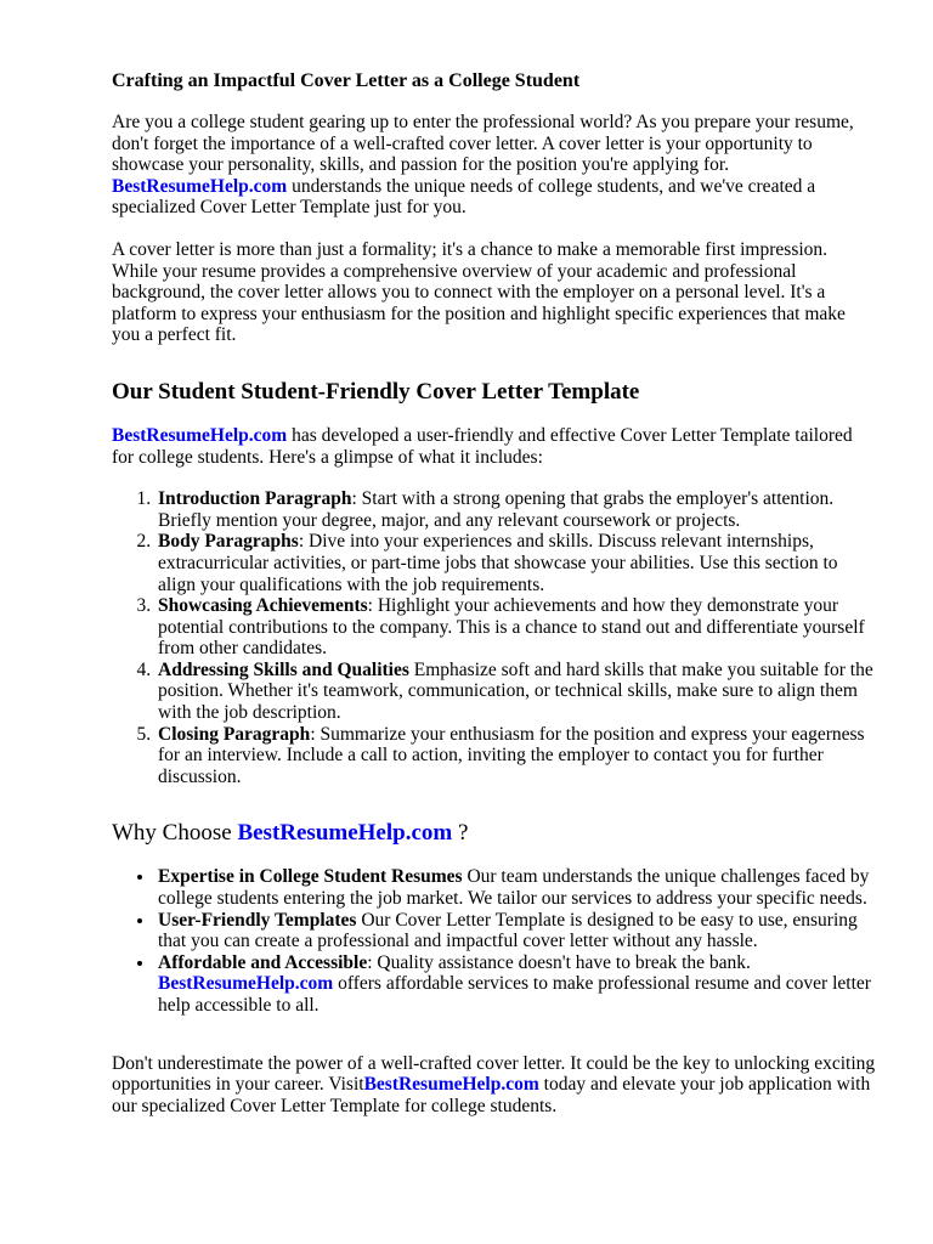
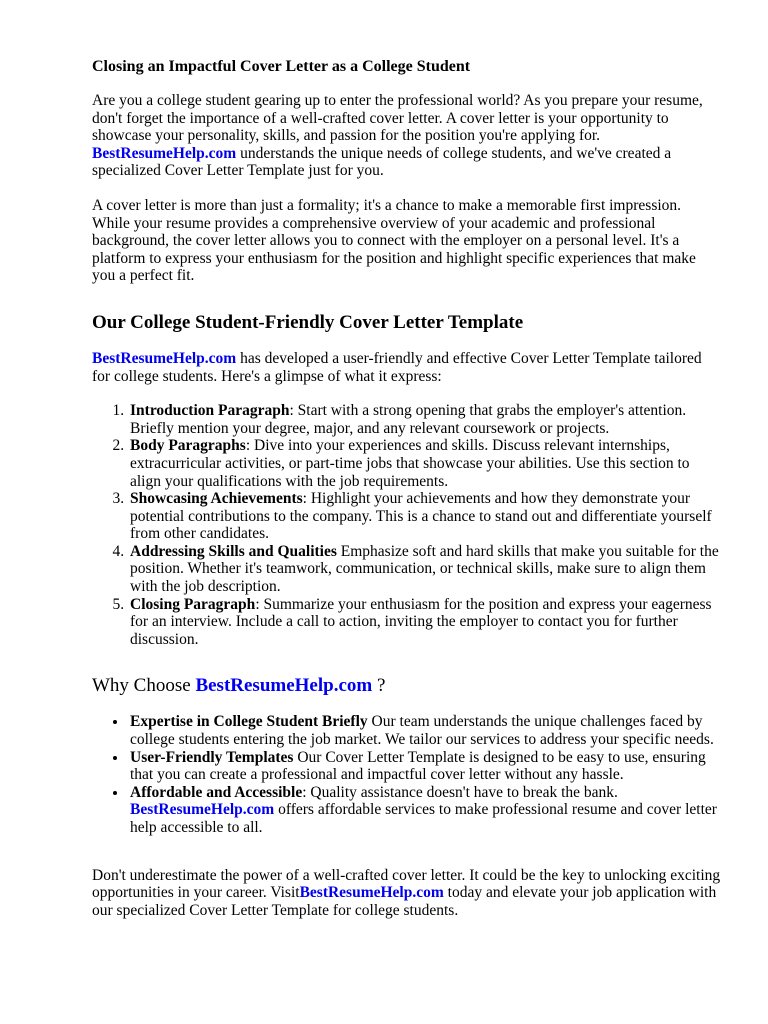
- Crafting an Impactful Cover Letter as a College Student
+ Closing an Impactful Cover Letter as a College Student
  Are you a college student gearing up to enter the professional world? As you prepare your resume, don't forget the importance of a well-crafted cover letter. A cover letter is your opportunity to showcase your personality, skills, and passion for the position you're applying for. BestResumeHelp.com understands the unique needs of college students, and we've created a specialized Cover Letter Template just for you.
  A cover letter is more than just a formality; it's a chance to make a memorable first impression. While your resume provides a comprehensive overview of your academic and professional background, the cover letter allows you to connect with the employer on a personal level. It's a platform to express your enthusiasm for the position and highlight specific experiences that make you a perfect fit.
- Our Student Student-Friendly Cover Letter Template
+ Our College Student-Friendly Cover Letter Template
- BestResumeHelp.com has developed a user-friendly and effective Cover Letter Template tailored for college students. Here's a glimpse of what it includes:
+ BestResumeHelp.com has developed a user-friendly and effective Cover Letter Template tailored for college students. Here's a glimpse of what it express:
  Introduction Paragraph: Start with a strong opening that grabs the employer's attention. Briefly mention your degree, major, and any relevant coursework or projects.
  Body Paragraphs: Dive into your experiences and skills. Discuss relevant internships, extracurricular activities, or part-time jobs that showcase your abilities. Use this section to align your qualifications with the job requirements.
  Showcasing Achievements: Highlight your achievements and how they demonstrate your potential contributions to the company. This is a chance to stand out and differentiate yourself from other candidates.
  Addressing Skills and Qualities Emphasize soft and hard skills that make you suitable for the position. Whether it's teamwork, communication, or technical skills, make sure to align them with the job description.
  Closing Paragraph: Summarize your enthusiasm for the position and express your eagerness for an interview. Include a call to action, inviting the employer to contact you for further discussion.
  Why Choose BestResumeHelp.com ?
- Expertise in College Student Resumes Our team understands the unique challenges faced by college students entering the job market. We tailor our services to address your specific needs.
+ Expertise in College Student Briefly Our team understands the unique challenges faced by college students entering the job market. We tailor our services to address your specific needs.
  User-Friendly Templates Our Cover Letter Template is designed to be easy to use, ensuring that you can create a professional and impactful cover letter without any hassle.
  Affordable and Accessible: Quality assistance doesn't have to break the bank. BestResumeHelp.com offers affordable services to make professional resume and cover letter help accessible to all.
  Don't underestimate the power of a well-crafted cover letter. It could be the key to unlocking exciting opportunities in your career. VisitBestResumeHelp.com today and elevate your job application with our specialized Cover Letter Template for college students.
